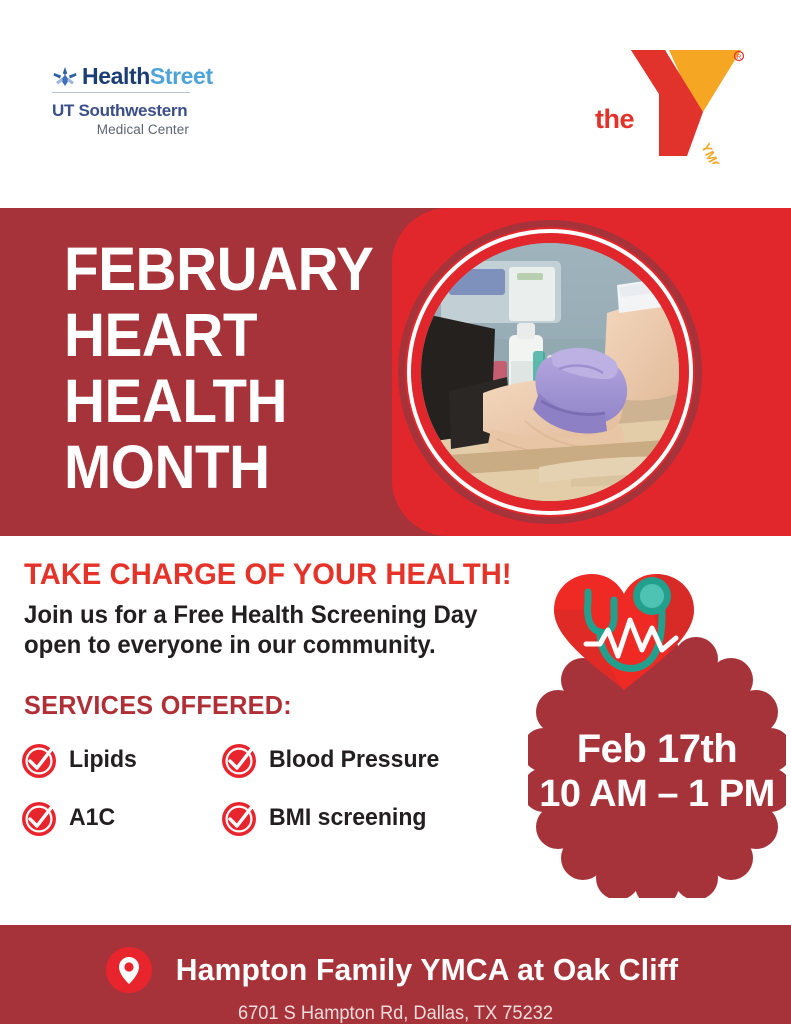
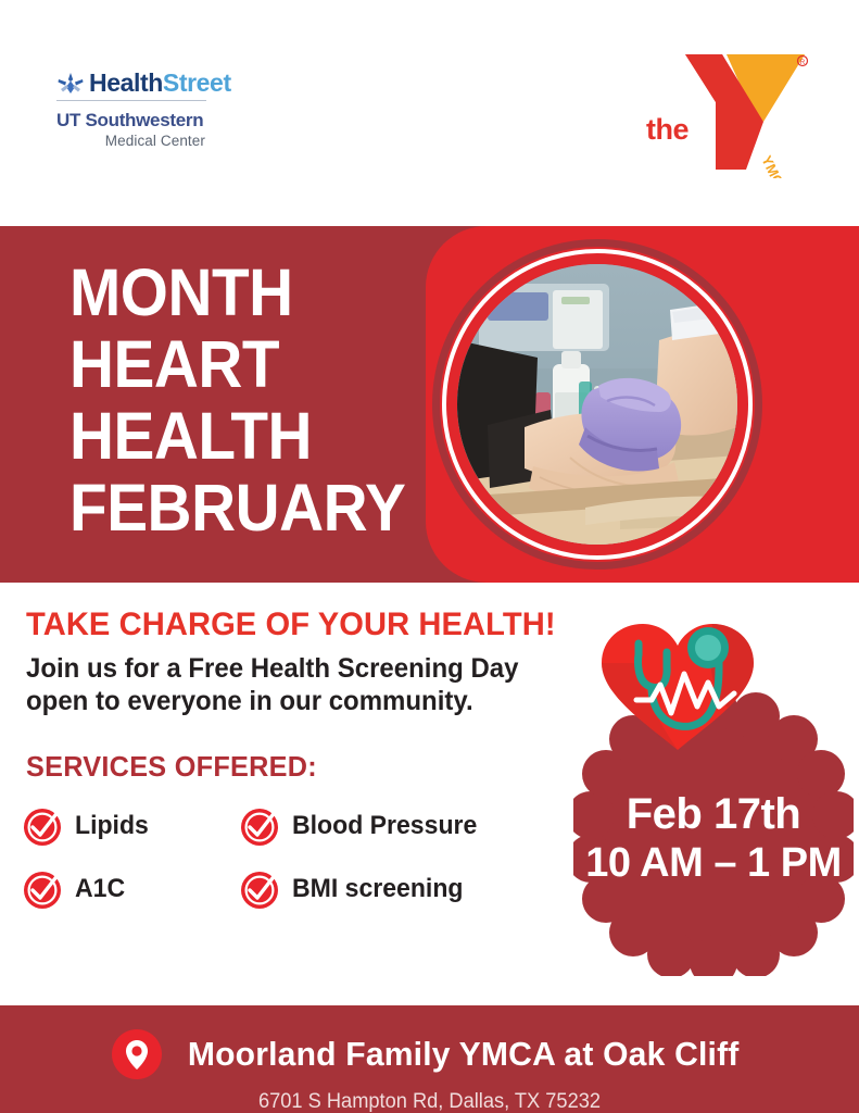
  HealthStreet
  UT Southwestern
  Medical Center
  the
- FEBRUARY
+ MONTH
  HEART
  HEALTH
- MONTH
+ FEBRUARY
  TAKE CHARGE OF YOUR HEALTH!
  Join us for a Free Health Screening Day
  open to everyone in our community.
  SERVICES OFFERED:
  Lipids
  Blood Pressure
  A1C
  BMI screening
  Feb 17th
  10 AM – 1 PM
- Hampton Family YMCA at Oak Cliff
+ Moorland Family YMCA at Oak Cliff
  6701 S Hampton Rd, Dallas, TX 75232
